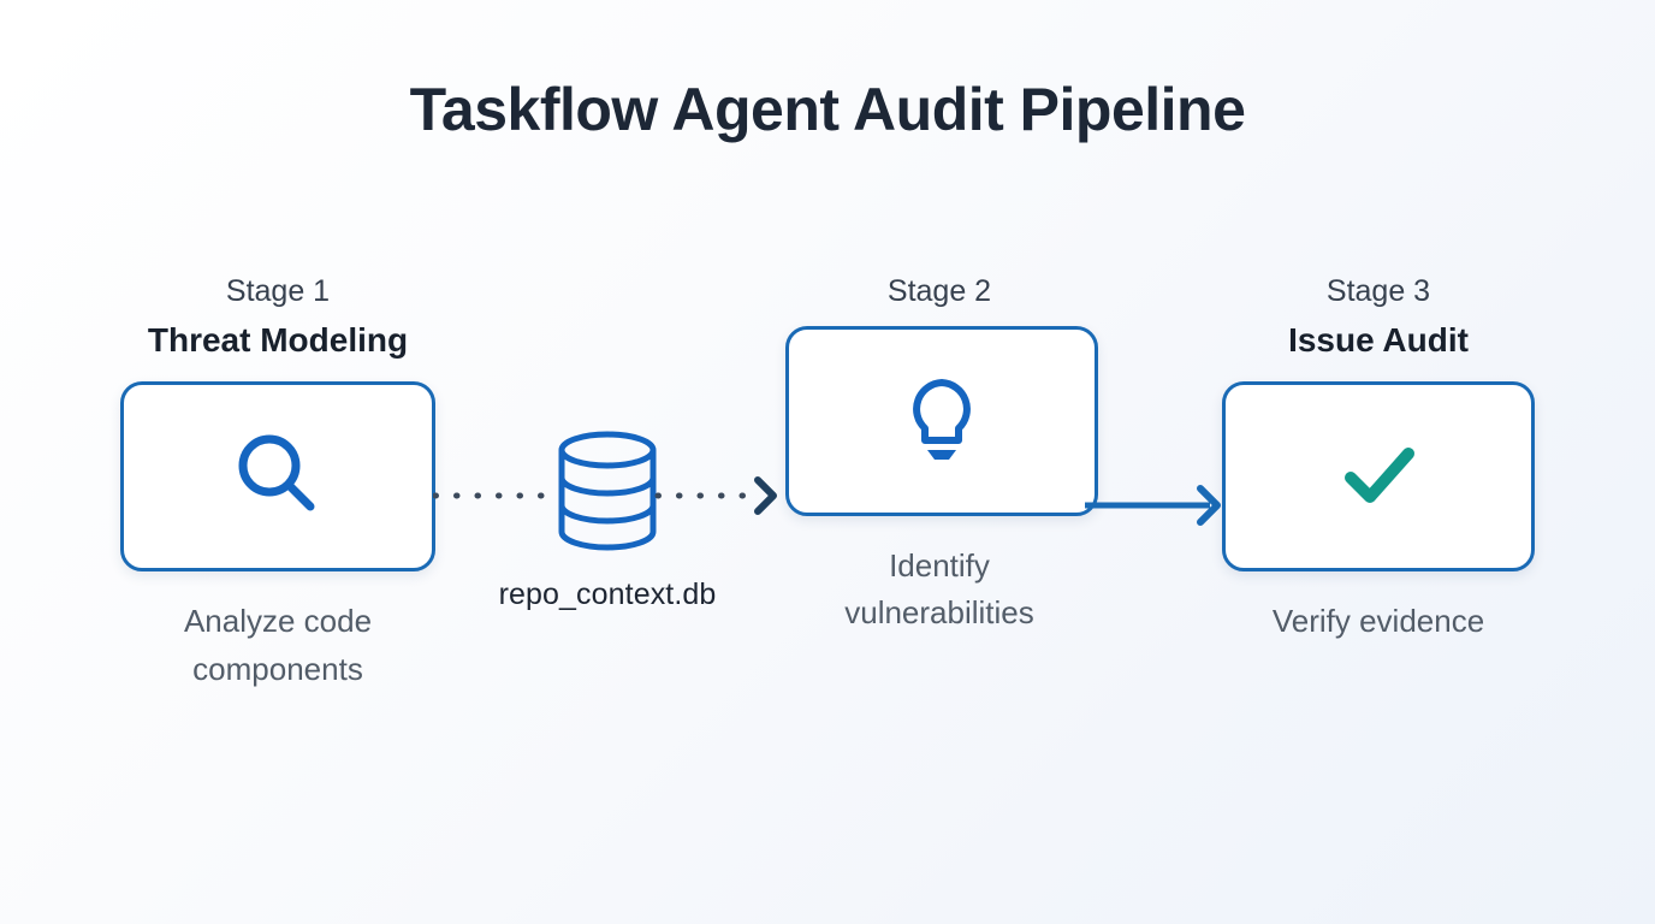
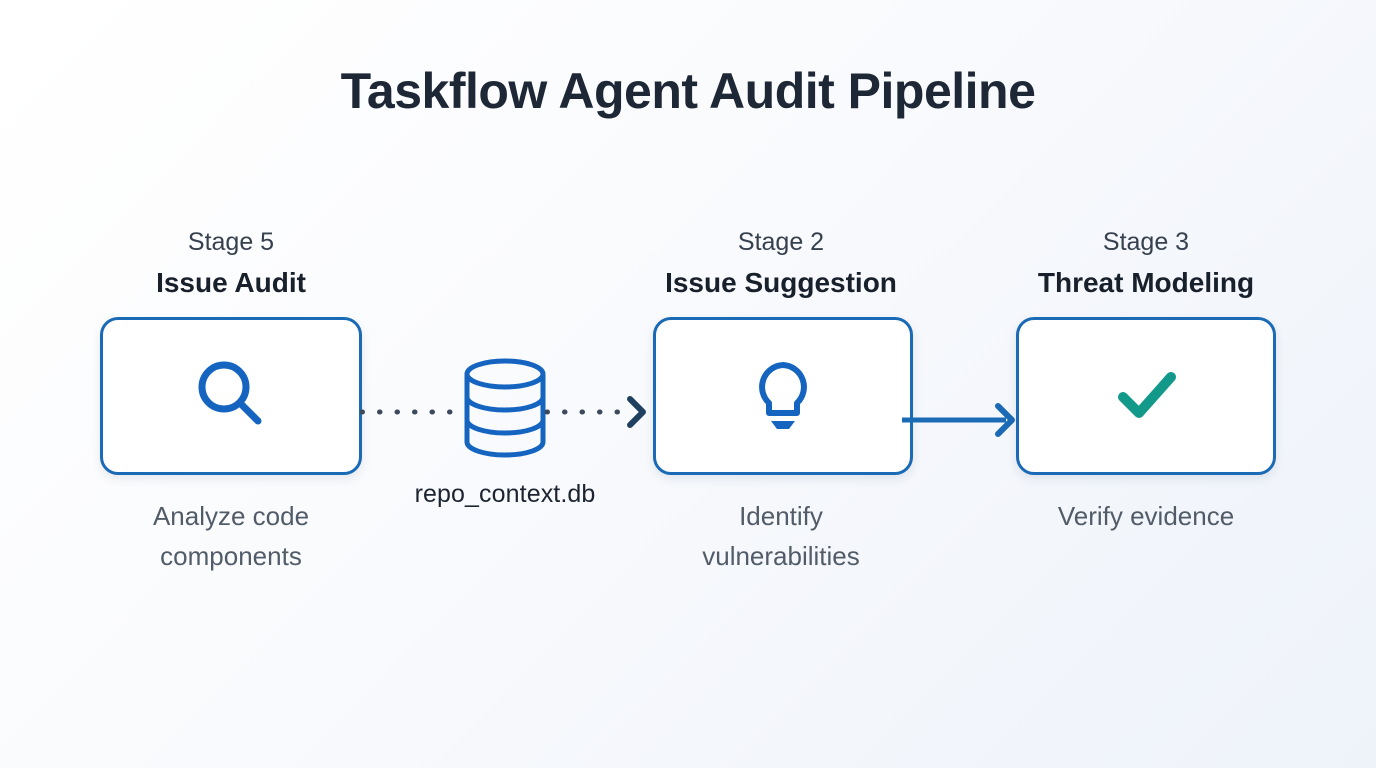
  Taskflow Agent Audit Pipeline
- Stage 1
+ Stage 5
- Threat Modeling
+ Issue Audit
  Analyze code
  components
  repo_context.db
  Stage 2
+ Issue Suggestion
  Identify
  vulnerabilities
  Stage 3
- Issue Audit
+ Threat Modeling
  Verify evidence
